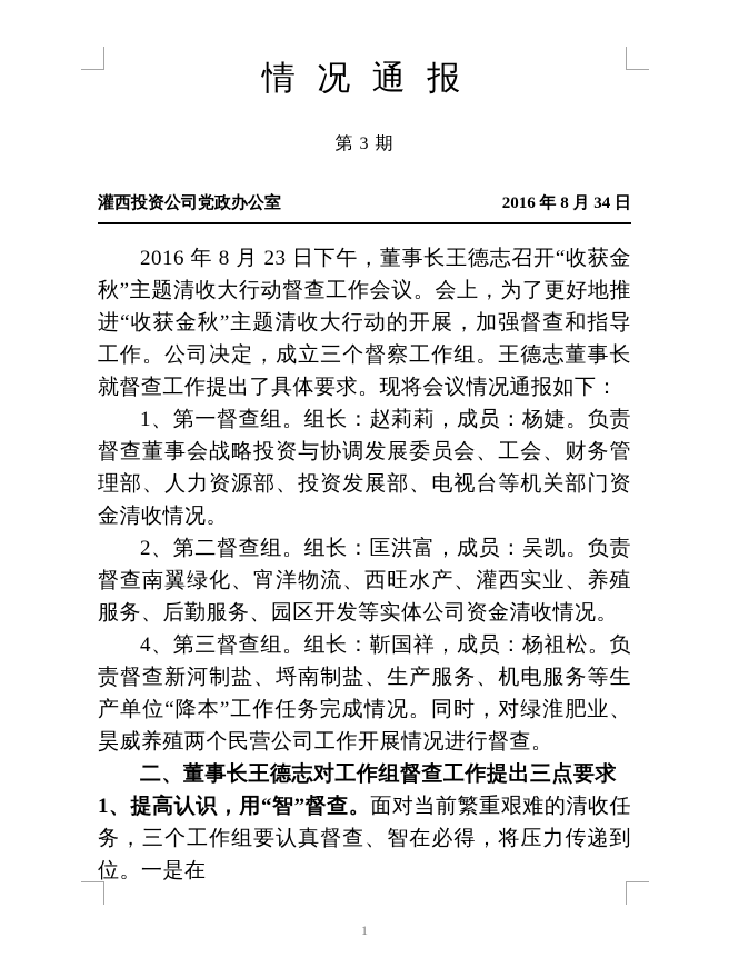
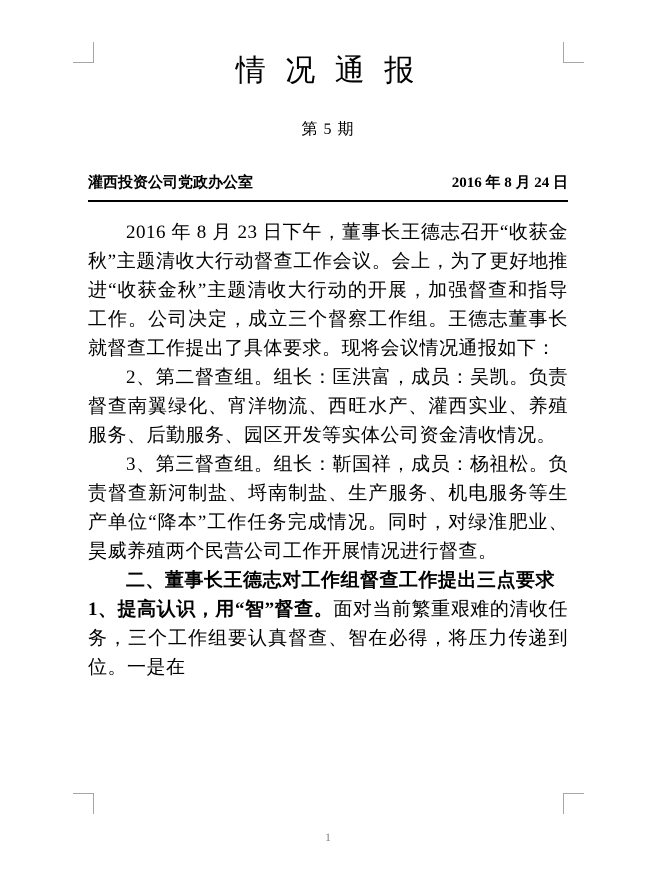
  情 况 通 报
- 第 3 期
+ 第 5 期
  灌西投资公司党政办公室
- 2016 年 8 月 34 日
+ 2016 年 8 月 24 日
  2016 年 8 月 23 日下午，董事长王德志召开“收获金秋”主题清收大行动督查工作会议。会上，为了更好地推进“收获金秋”主题清收大行动的开展，加强督查和指导工作。公司决定，成立三个督察工作组。王德志董事长就督查工作提出了具体要求。现将会议情况通报如下：
- 1、第一督查组。组长：赵莉莉，成员：杨婕。负责督查董事会战略投资与协调发展委员会、工会、财务管理部、人力资源部、投资发展部、电视台等机关部门资金清收情况。
  2、第二督查组。组长：匡洪富，成员：吴凯。负责督查南翼绿化、宵洋物流、西旺水产、灌西实业、养殖服务、后勤服务、园区开发等实体公司资金清收情况。
- 4、第三督查组。组长：靳国祥，成员：杨祖松。负责督查新河制盐、埒南制盐、生产服务、机电服务等生产单位“降本”工作任务完成情况。同时，对绿淮肥业、昊威养殖两个民营公司工作开展情况进行督查。
+ 3、第三督查组。组长：靳国祥，成员：杨祖松。负责督查新河制盐、埒南制盐、生产服务、机电服务等生产单位“降本”工作任务完成情况。同时，对绿淮肥业、昊威养殖两个民营公司工作开展情况进行督查。
  二、董事长王德志对工作组督查工作提出三点要求
  1、提高认识，用“智”督查。面对当前繁重艰难的清收任务，三个工作组要认真督查、智在必得，将压力传递到位。一是在
  1
